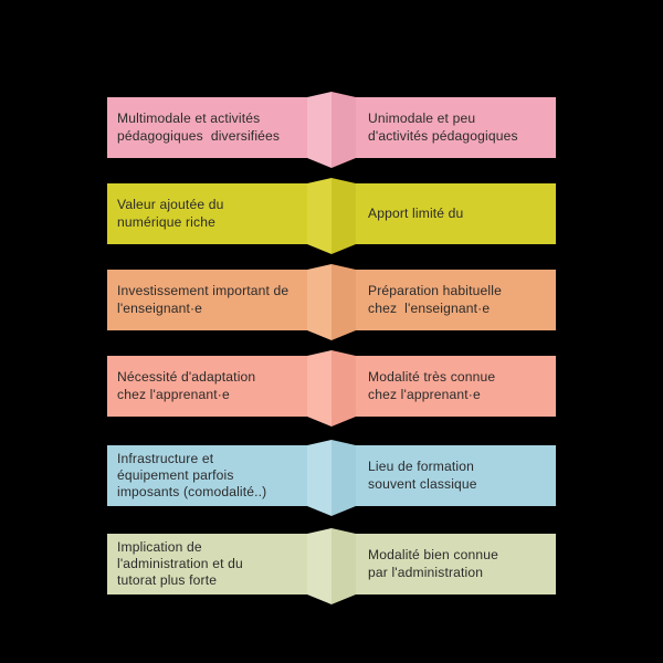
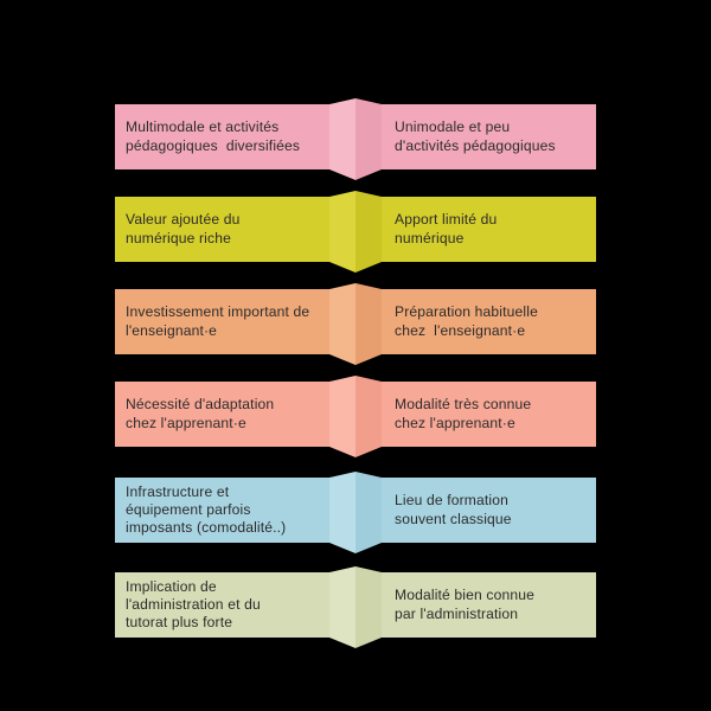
  Multimodale et activités
  pédagogiques diversifiées
  Unimodale et peu
  d'activités pédagogiques
  Valeur ajoutée du
  numérique riche
  Apport limité du
+ numérique
  Investissement important de
  l'enseignant·e
  Préparation habituelle
  chez l'enseignant·e
  Nécessité d'adaptation
  chez l'apprenant·e
  Modalité très connue
  chez l'apprenant·e
  Infrastructure et
  équipement parfois
  imposants (comodalité..)
  Lieu de formation
  souvent classique
  Implication de
  l'administration et du
  tutorat plus forte
  Modalité bien connue
  par l'administration
